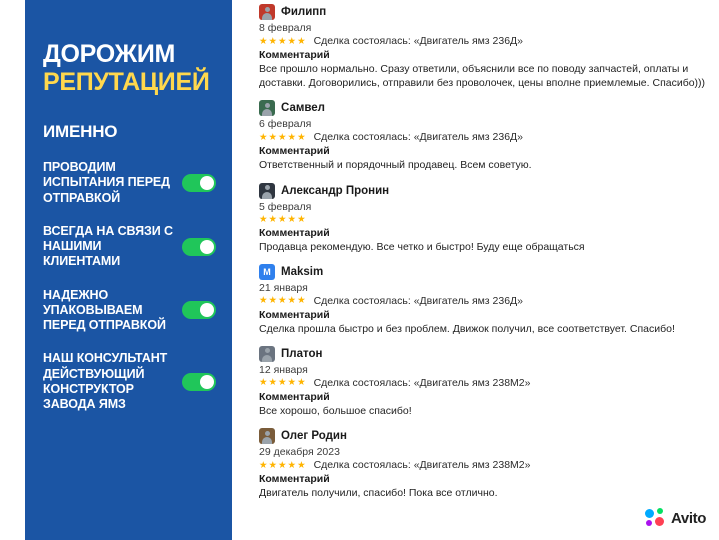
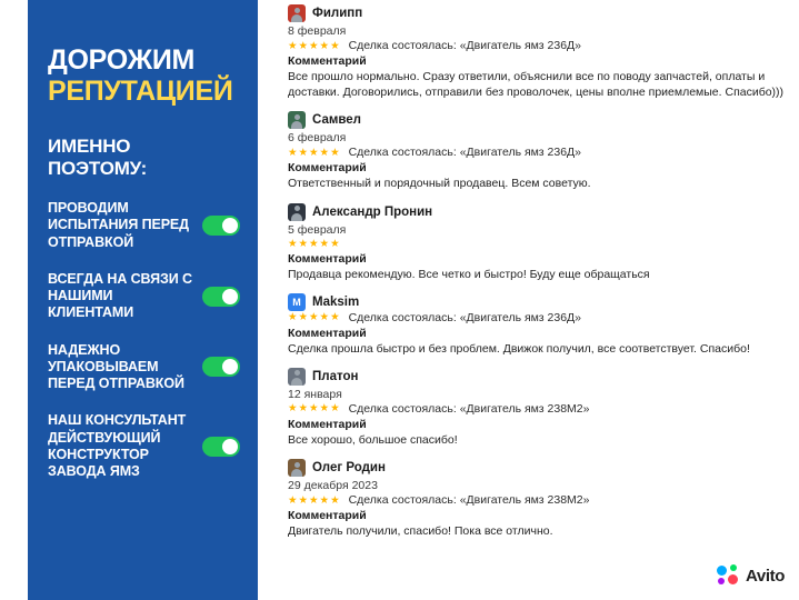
  ДОРОЖИМ
  РЕПУТАЦИЕЙ
  ИМЕННО
+ ПОЭТОМУ:
  ПРОВОДИМ ИСПЫТАНИЯ ПЕРЕД ОТПРАВКОЙ
  ВСЕГДА НА СВЯЗИ С НАШИМИ КЛИЕНТАМИ
  НАДЕЖНО УПАКОВЫВАЕМ ПЕРЕД ОТПРАВКОЙ
  НАШ КОНСУЛЬТАНТ ДЕЙСТВУЮЩИЙ КОНСТРУКТОР ЗАВОДА ЯМЗ
  Филипп
  8 февраля
  ★★★★★
  Сделка состоялась: «Двигатель ямз 236Д»
  Комментарий
  Все прошло нормально. Сразу ответили, объяснили все по поводу запчастей, оплаты и доставки. Договорились, отправили без проволочек, цены вполне приемлемые. Спасибо)))
  Самвел
  6 февраля
  ★★★★★
  Сделка состоялась: «Двигатель ямз 236Д»
  Комментарий
  Ответственный и порядочный продавец. Всем советую.
  Александр Пронин
  5 февраля
  ★★★★★
  Комментарий
  Продавца рекомендую. Все четко и быстро! Буду еще обращаться
  M
  Maksim
- 21 января
  ★★★★★
  Сделка состоялась: «Двигатель ямз 236Д»
  Комментарий
  Сделка прошла быстро и без проблем. Движок получил, все соответствует. Спасибо!
  Платон
  12 января
  ★★★★★
  Сделка состоялась: «Двигатель ямз 238М2»
  Комментарий
  Все хорошо, большое спасибо!
  Олег Родин
  29 декабря 2023
  ★★★★★
  Сделка состоялась: «Двигатель ямз 238М2»
  Комментарий
  Двигатель получили, спасибо! Пока все отлично.
  Avito
